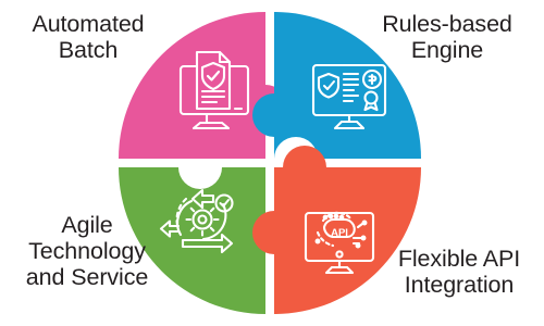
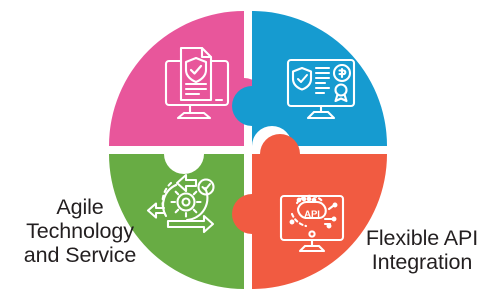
  API
- Automated
- Batch
- Rules-based
- Engine
  Agile
  Technology
  and Service
  Flexible API
  Integration
